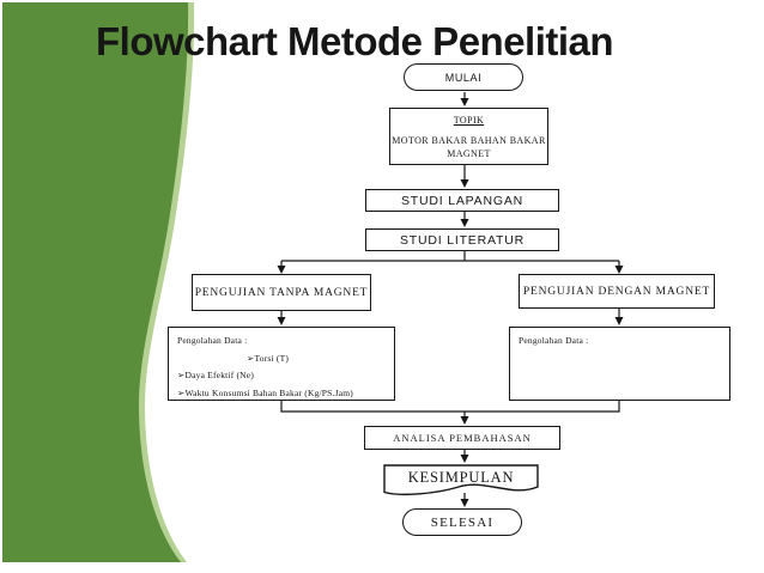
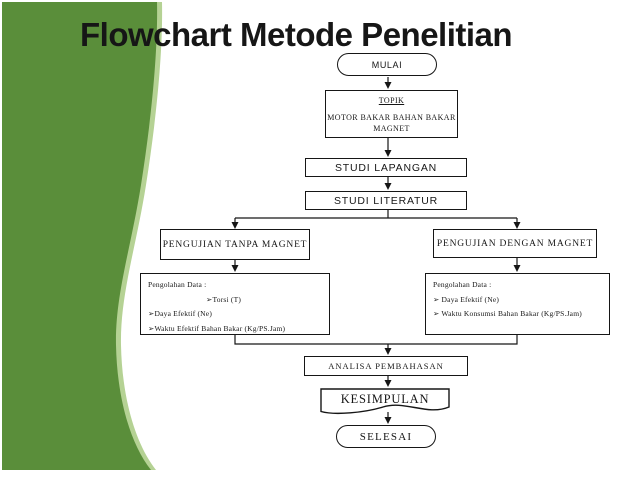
  Flowchart Metode Penelitian
  MULAI
  TOPIK
  MOTOR BAKAR BAHAN BAKAR
  MAGNET
  STUDI LAPANGAN
  STUDI LITERATUR
  PENGUJIAN TANPA MAGNET
  PENGUJIAN DENGAN MAGNET
  Pengolahan Data :
  ➢Torsi (T)
  ➢Daya Efektif (Ne)
- ➢Waktu Konsumsi Bahan Bakar (Kg/PS.Jam)
+ ➢Waktu Efektif Bahan Bakar (Kg/PS.Jam)
  Pengolahan Data :
+ ➢ Daya Efektif (Ne)
+ ➢ Waktu Konsumsi Bahan Bakar (Kg/PS.Jam)
  ANALISA PEMBAHASAN
  KESIMPULAN
  SELESAI
